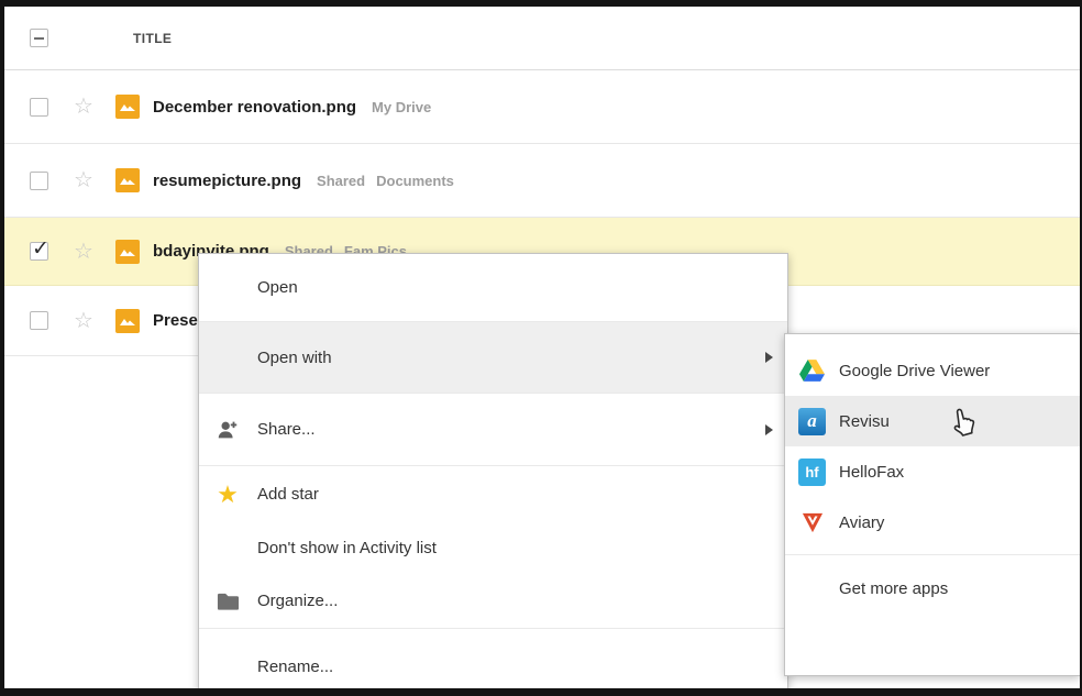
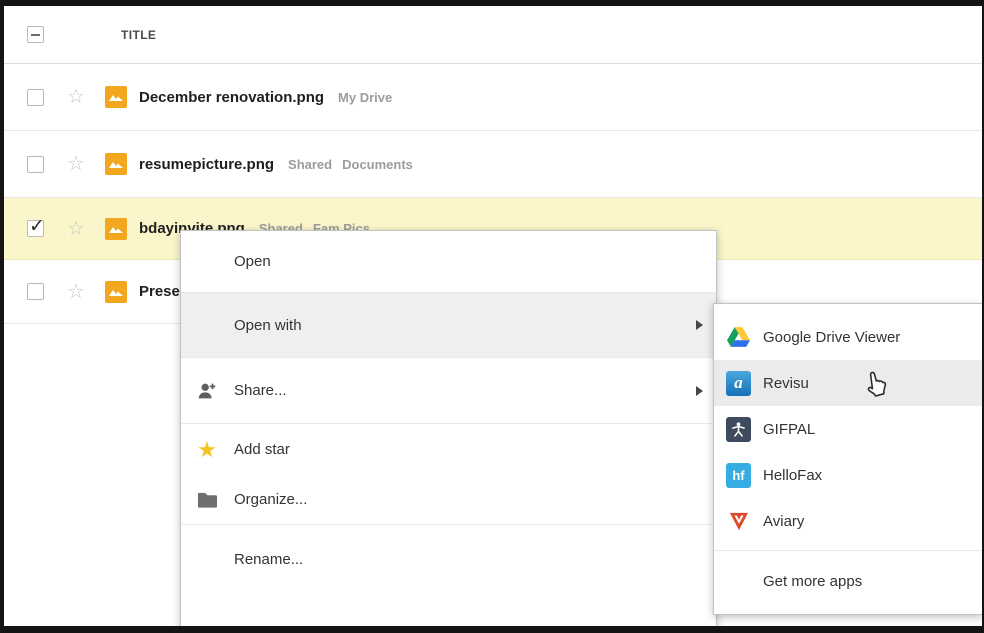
  TITLE
  ☆
  December renovation.png
  My Drive
  ☆
  resumepicture.png
  Shared
  Documents
  ☆
  bdayinvite.png
  Shared
  Fam Pics
  ☆
  Open
  Open with
  Share...
  ★
  Add star
- Don't show in Activity list
  Organize...
  Rename...
  Google Drive Viewer
  a
  Revisu
+ GIFPAL
  hf
  HelloFax
  Aviary
  Get more apps
